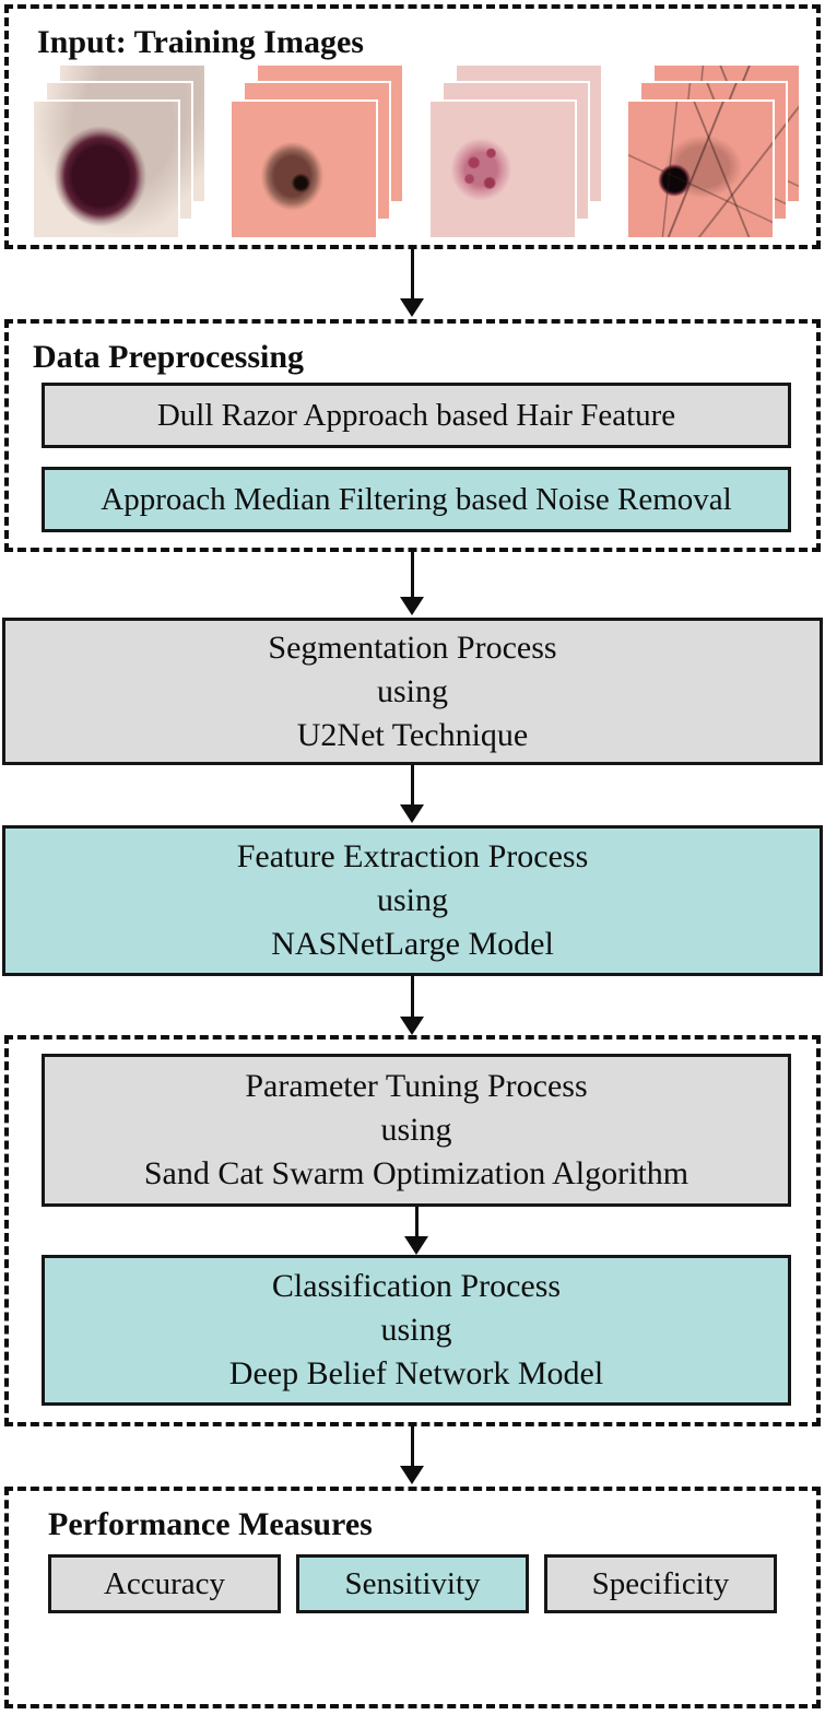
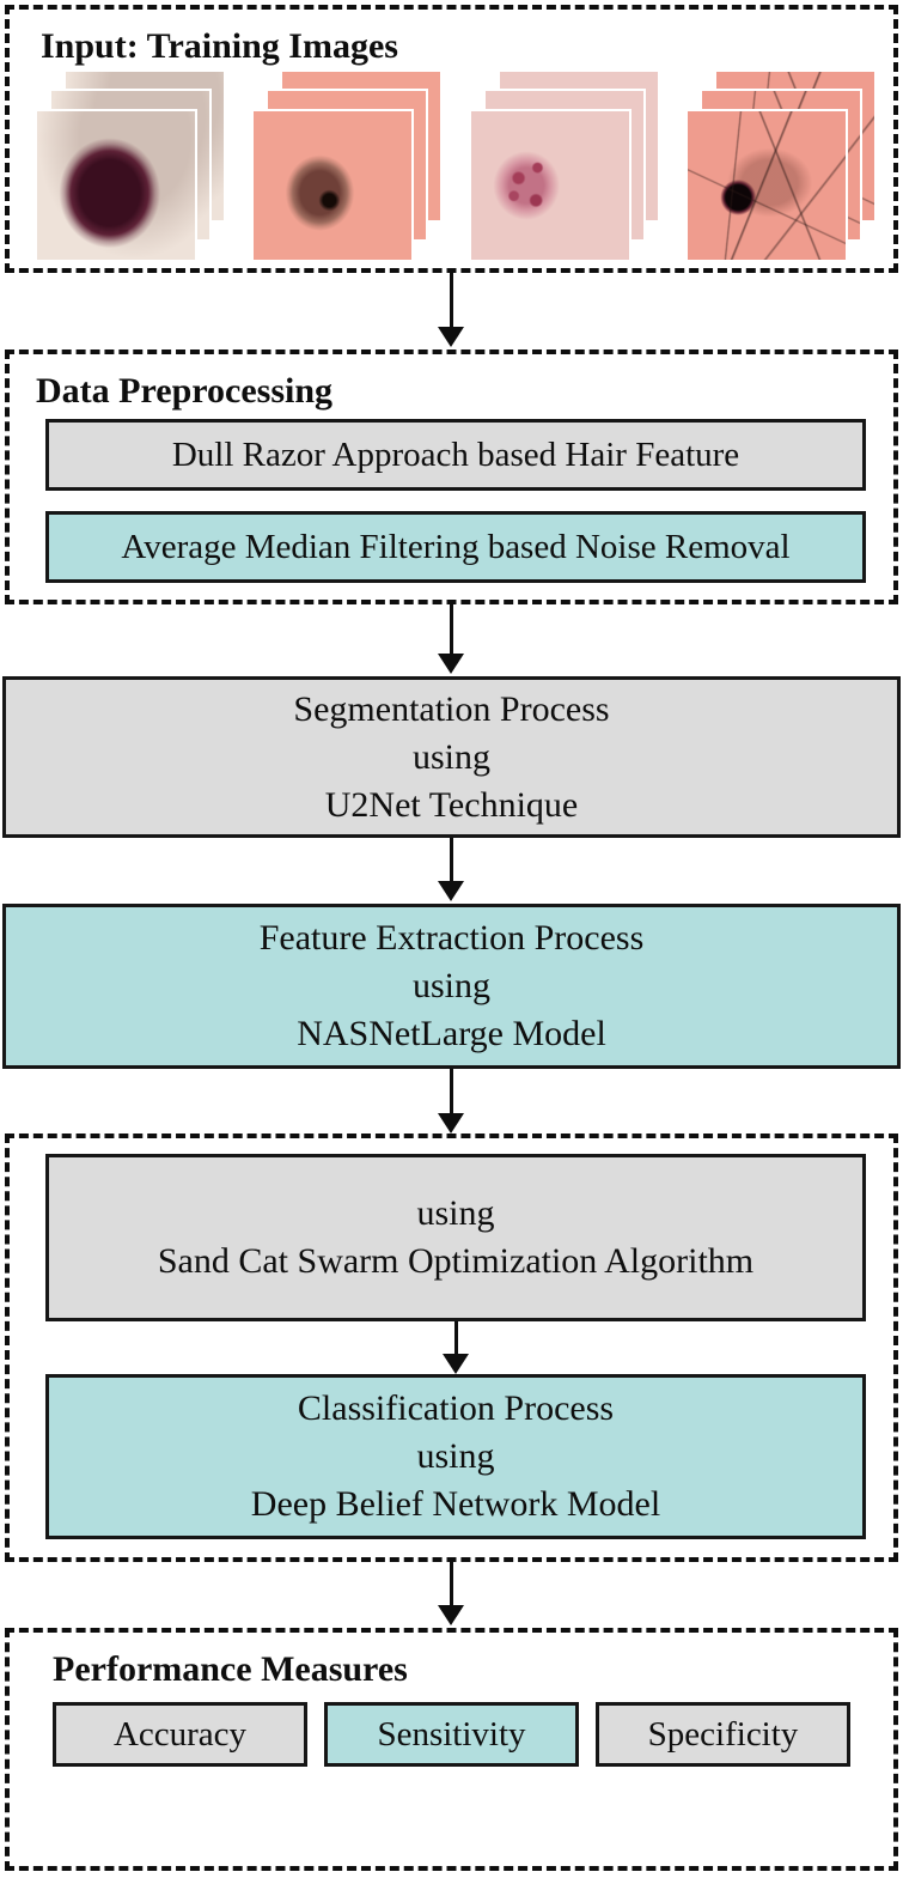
  Input: Training Images
  Data Preprocessing
  Dull Razor Approach based Hair Feature
- Approach Median Filtering based Noise Removal
+ Average Median Filtering based Noise Removal
  Segmentation Process
  using
  U2Net Technique
  Feature Extraction Process
  using
  NASNetLarge Model
- Parameter Tuning Process
  using
  Sand Cat Swarm Optimization Algorithm
  Classification Process
  using
  Deep Belief Network Model
  Performance Measures
  Accuracy
  Sensitivity
  Specificity
